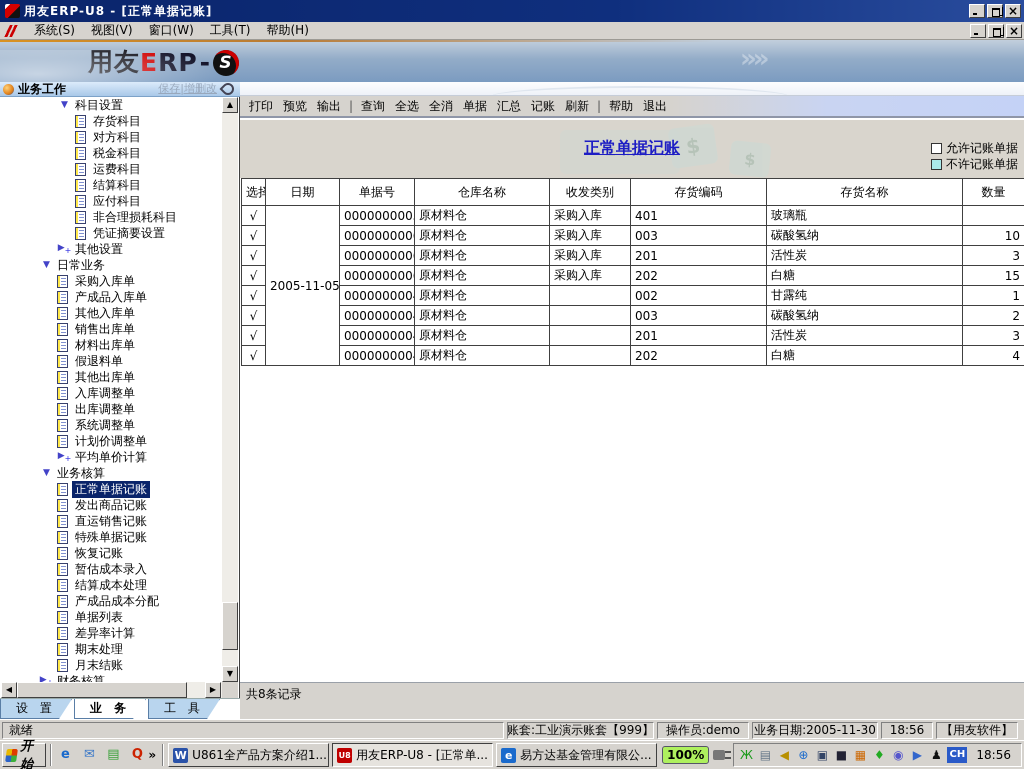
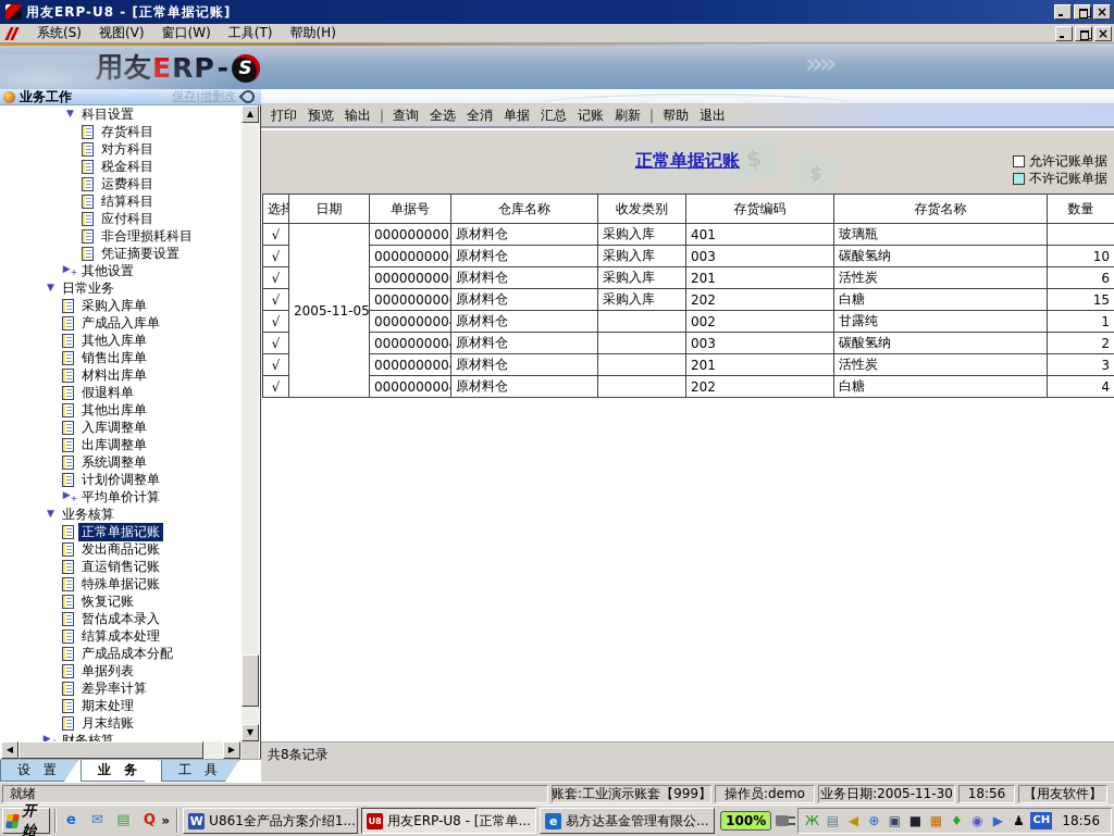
  用友ERP-U8 - [正常单据记账]
  系统(S)
  视图(V)
  窗口(W)
  工具(T)
  帮助(H)
  S
  »»
  业务工作
  保存|增删改
  ▼
  科目设置
  存货科目
  对方科目
  税金科目
  运费科目
  结算科目
  应付科目
  非合理损耗科目
  凭证摘要设置
  ▶+
  其他设置
  ▼
  日常业务
  采购入库单
  产成品入库单
  其他入库单
  销售出库单
  材料出库单
  假退料单
  其他出库单
  入库调整单
  出库调整单
  系统调整单
  计划价调整单
  ▶+
  平均单价计算
  ▼
  业务核算
  正常单据记账
  发出商品记账
  直运销售记账
  特殊单据记账
  恢复记账
  暂估成本录入
  结算成本处理
  产成品成本分配
  单据列表
  差异率计算
  期末处理
  月末结账
  财务核算
  ▲
  ▼
  ◀
  ▶
  设 置
  业 务
  工 具
  打印
  预览
  输出
  |
  查询
  全选
  全消
  单据
  汇总
  记账
  刷新
  |
  帮助
  退出
  E T
  正常单据记账
  允许记账单据
  不许记账单据
  选择	日期	单据号	仓库名称	收发类别	存货编码	存货名称	数量
  √	2005-11-05	000000000	原材料仓	采购入库	401	玻璃瓶
  √	000000000	原材料仓	采购入库	003	碳酸氢纳	10
- √	000000000	原材料仓	采购入库	201	活性炭	3
+ √	000000000	原材料仓	采购入库	201	活性炭	6
  √	000000000	原材料仓	采购入库	202	白糖	15
  √	000000000	原材料仓		002	甘露纯	1
  √	000000000	原材料仓		003	碳酸氢纳	2
  √	000000000	原材料仓		201	活性炭	3
  √	000000000	原材料仓		202	白糖	4
  共8条记录
  就绪
  账套:工业演示账套【999】
  操作员:demo
  业务日期:2005-11-30
  18:56
  【用友软件】
  开始
  e
  ✉
  ▤
  Q
  »
  W
  U861全产品方案介绍1...
  U8
  用友ERP-U8 - [正常单...
  e
  易方达基金管理有限公...
  100%
  Ж
  ▤
  ◀
  ⊕
  ▣
  ■
  ▦
  ♦
  ◉
  ▶
  ♟
  CH
  18:56
